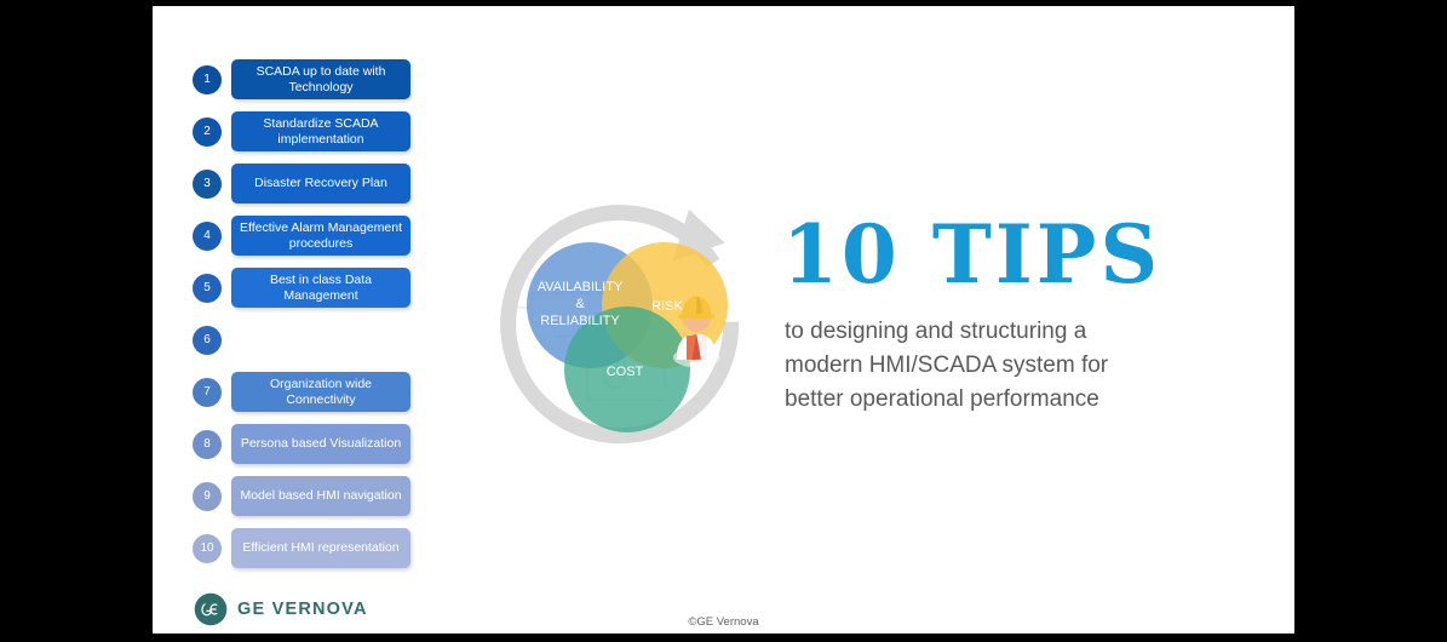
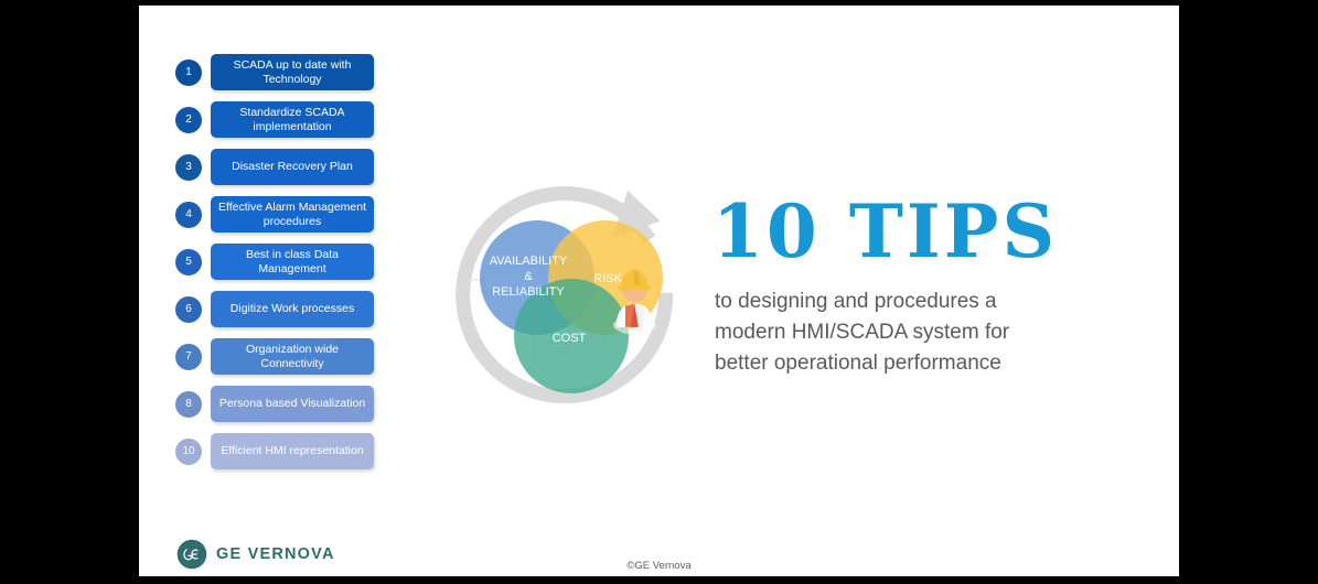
  1
  SCADA up to date with Technology
  2
  Standardize SCADA implementation
  3
  Disaster Recovery Plan
  4
  Effective Alarm Management procedures
  5
  Best in class Data Management
  6
+ Digitize Work processes
  7
  Organization wide Connectivity
  8
  Persona based Visualization
- 9
- Model based HMI navigation
  10
  Efficient HMI representation
  GE VERNOVA
  AVAILABILITY
  &
  RELIABILITY
  RISK
  COST
  10 TIPS
- to designing and structuring a
+ to designing and procedures a
  modern HMI/SCADA system for
  better operational performance
  ©GE Vernova
